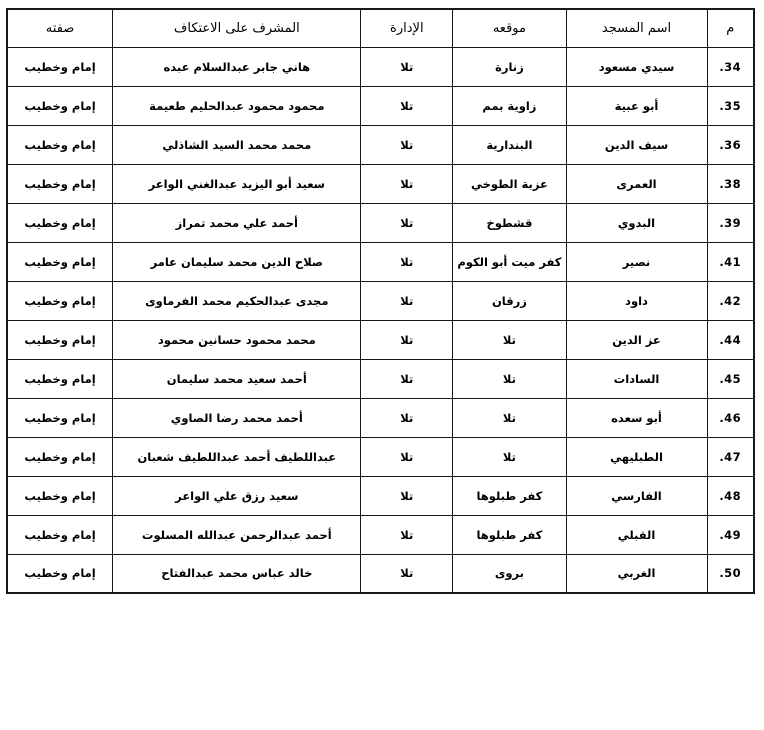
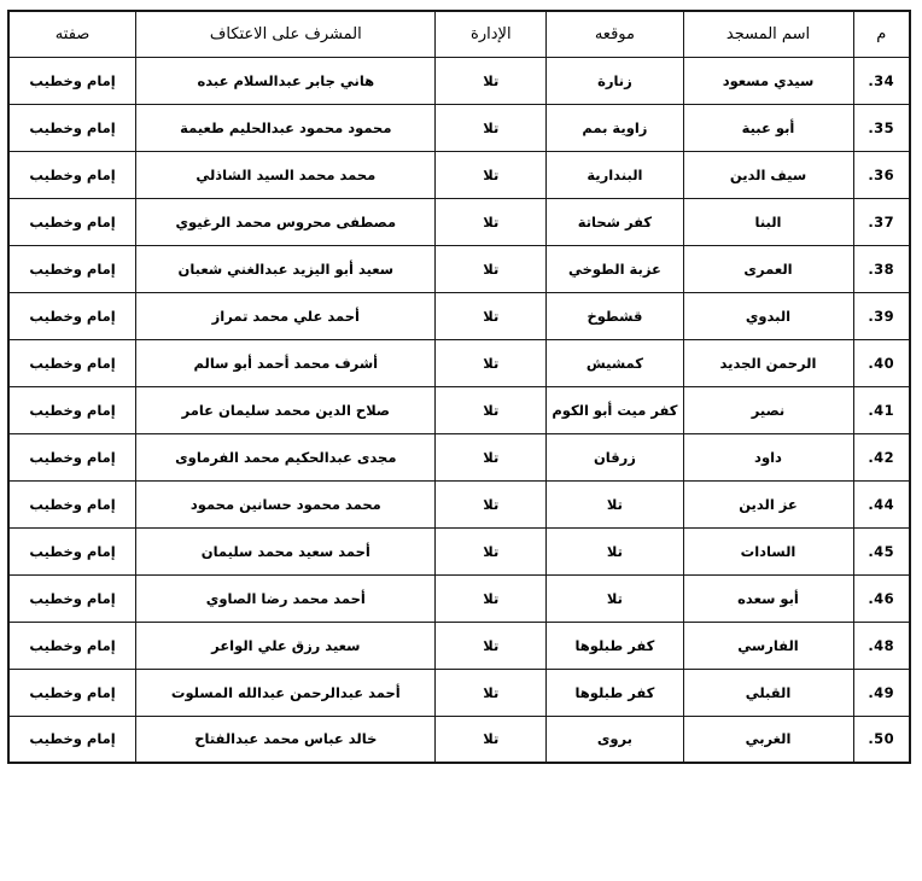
  م	اسم المسجد	موقعه	الإدارة	المشرف على الاعتكاف	صفته
  .34	سيدي مسعود	زنارة	تلا	هاني جابر عبدالسلام عبده	إمام وخطيب
  .35	أبو عبية	زاوية بمم	تلا	محمود محمود عبدالحليم طعيمة	إمام وخطيب
  .36	سيف الدين	البندارية	تلا	محمد محمد السيد الشاذلي	إمام وخطيب
+ .37	البنا	كفر شحاتة	تلا	مصطفى محروس محمد الرغيوي	إمام وخطيب
- .38	العمرى	عزبة الطوخي	تلا	سعيد أبو اليزيد عبدالغني الواعر	إمام وخطيب
+ .38	العمرى	عزبة الطوخي	تلا	سعيد أبو اليزيد عبدالغني شعبان	إمام وخطيب
  .39	البدوي	قشطوخ	تلا	أحمد علي محمد تمراز	إمام وخطيب
+ .40	الرحمن الجديد	كمشيش	تلا	أشرف محمد أحمد أبو سالم	إمام وخطيب
  .41	نصير	كفر ميت أبو الكوم	تلا	صلاح الدين محمد سليمان عامر	إمام وخطيب
  .42	داود	زرقان	تلا	مجدى عبدالحكيم محمد الفرماوى	إمام وخطيب
  .44	عز الدين	تلا	تلا	محمد محمود حسانين محمود	إمام وخطيب
  .45	السادات	تلا	تلا	أحمد سعيد محمد سليمان	إمام وخطيب
  .46	أبو سعده	تلا	تلا	أحمد محمد رضا الصاوي	إمام وخطيب
- .47	الطبليهي	تلا	تلا	عبداللطيف أحمد عبداللطيف شعبان	إمام وخطيب
  .48	الفارسي	كفر طبلوها	تلا	سعيد رزق علي الواعر	إمام وخطيب
  .49	القبلي	كفر طبلوها	تلا	أحمد عبدالرحمن عبدالله المسلوت	إمام وخطيب
  .50	الغربي	بروى	تلا	خالد عباس محمد عبدالفتاح	إمام وخطيب
